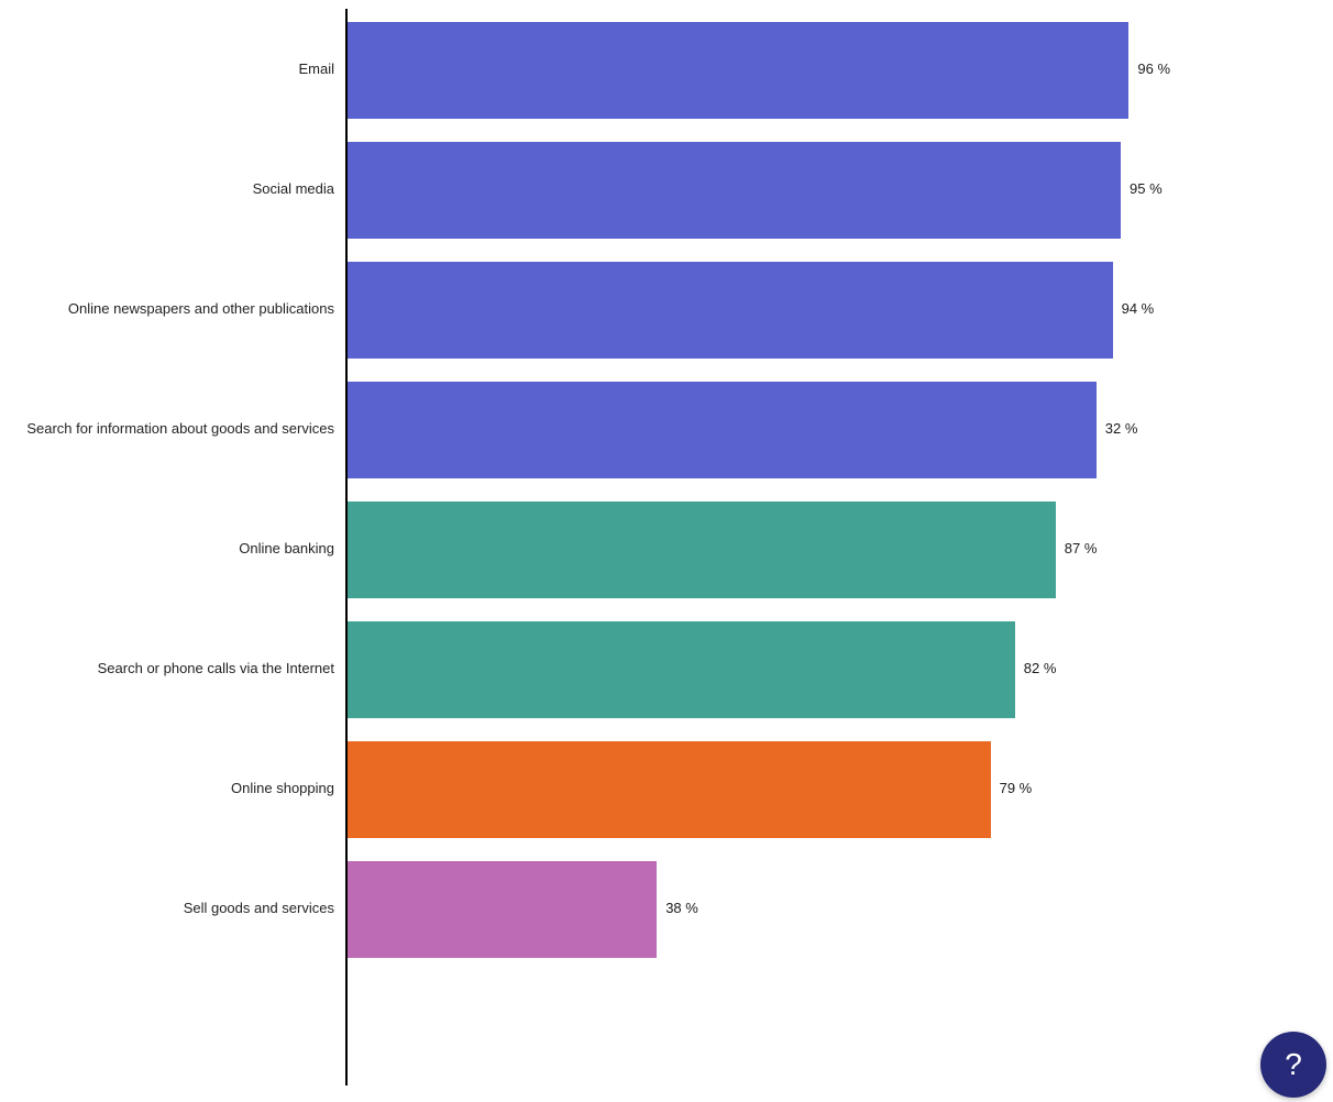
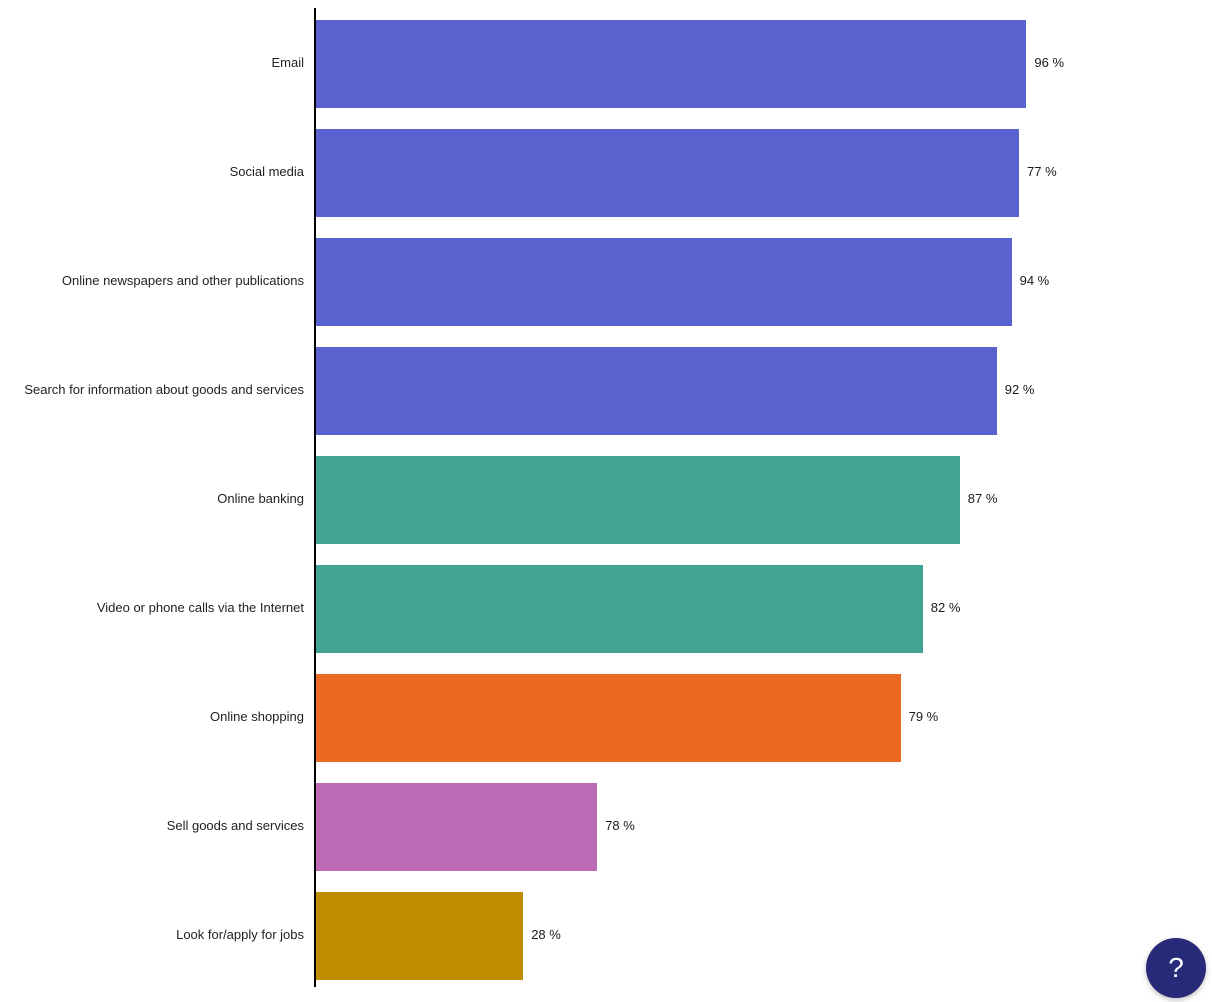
  Email
  96 %
  Social media
- 95 %
+ 77 %
  Online newspapers and other publications
  94 %
  Search for information about goods and services
- 32 %
+ 92 %
  Online banking
  87 %
- Search or phone calls via the Internet
+ Video or phone calls via the Internet
  82 %
  Online shopping
  79 %
  Sell goods and services
- 38 %
+ 78 %
+ Look for/apply for jobs
+ 28 %
  ?
